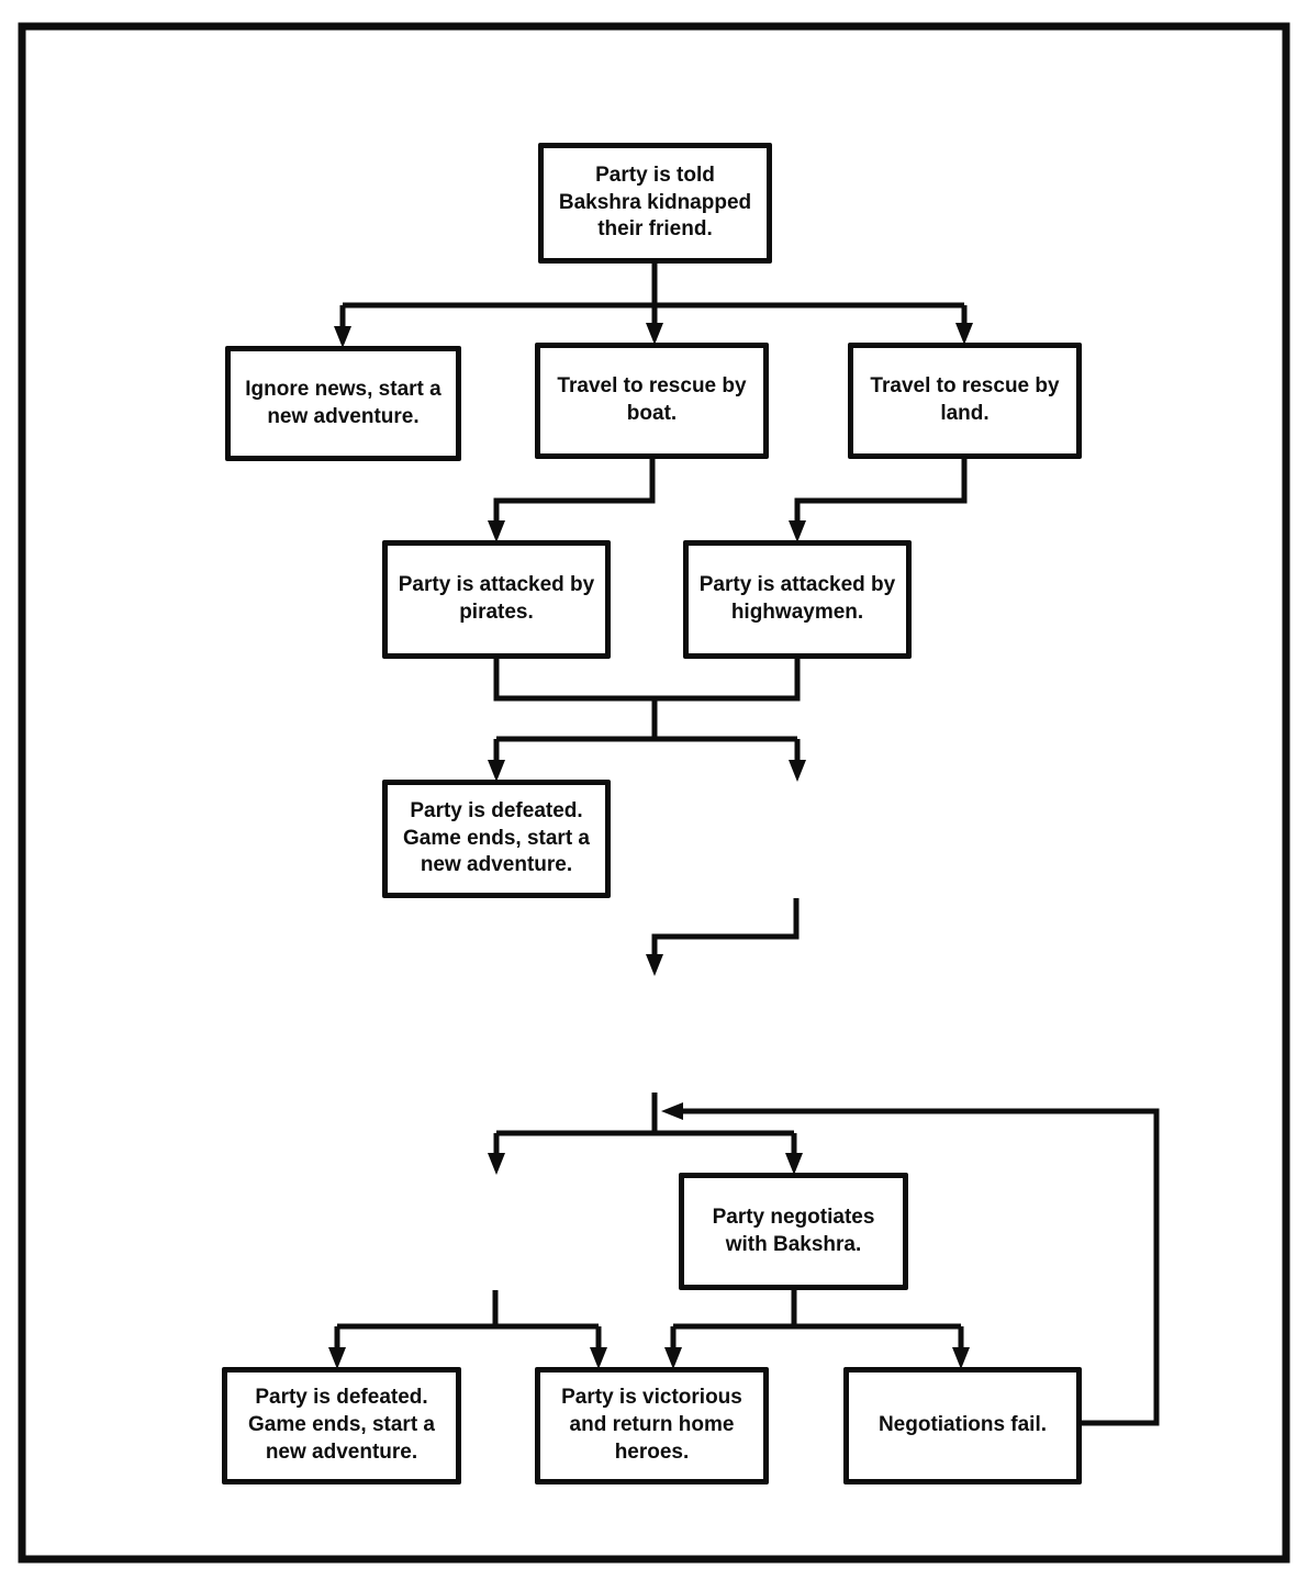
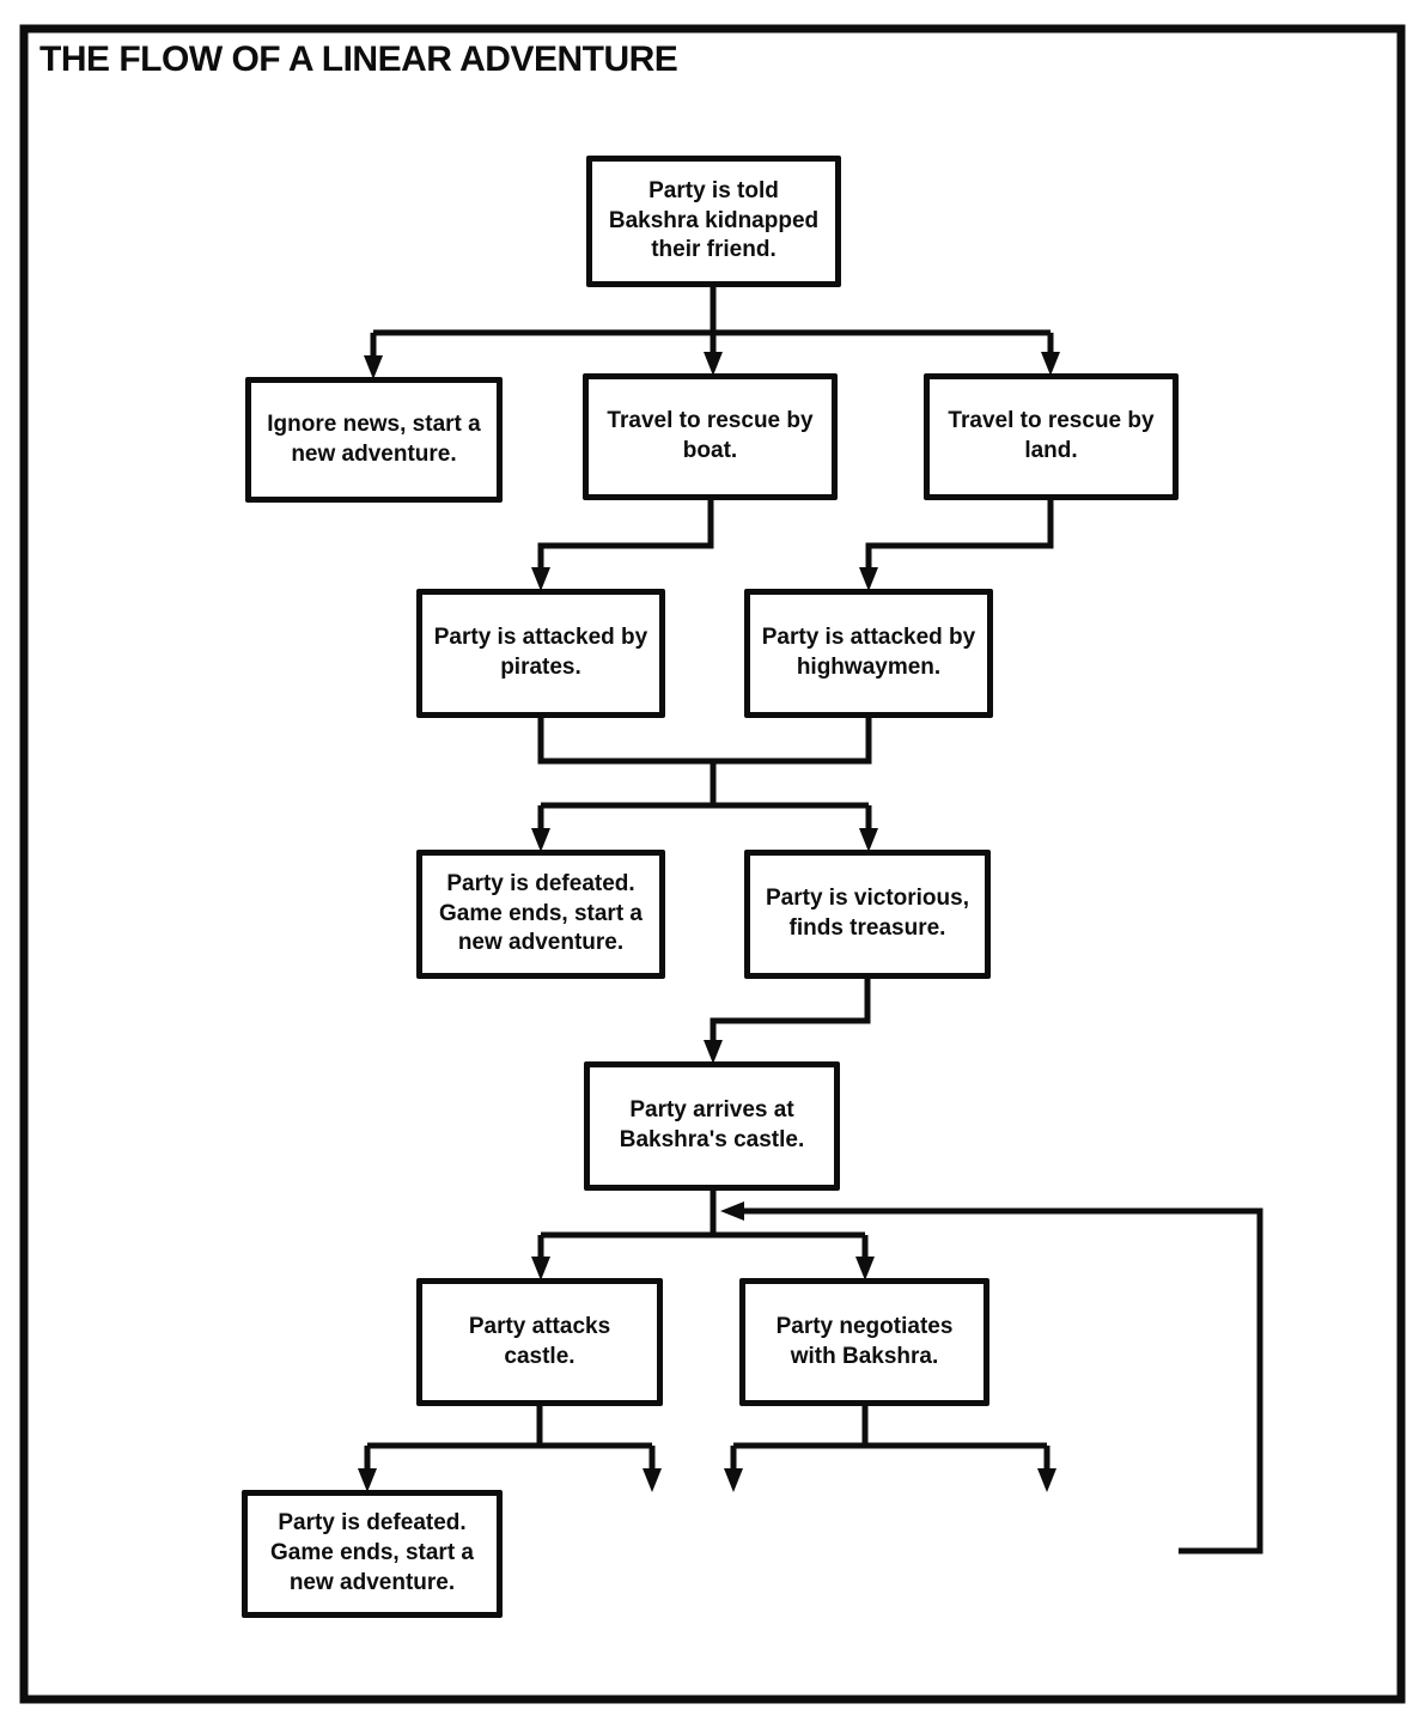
+ THE FLOW OF A LINEAR ADVENTURE
  Party is told
  Bakshra kidnapped
  their friend.
  Ignore news, start a
  new adventure.
  Travel to rescue by
  boat.
  Travel to rescue by
  land.
  Party is attacked by
  pirates.
  Party is attacked by
  highwaymen.
  Party is defeated.
  Game ends, start a
  new adventure.
+ Party is victorious,
+ finds treasure.
+ Party arrives at
+ Bakshra's castle.
+ Party attacks
+ castle.
  Party negotiates
  with Bakshra.
  Party is defeated.
  Game ends, start a
  new adventure.
- Party is victorious
- and return home
- heroes.
- Negotiations fail.
